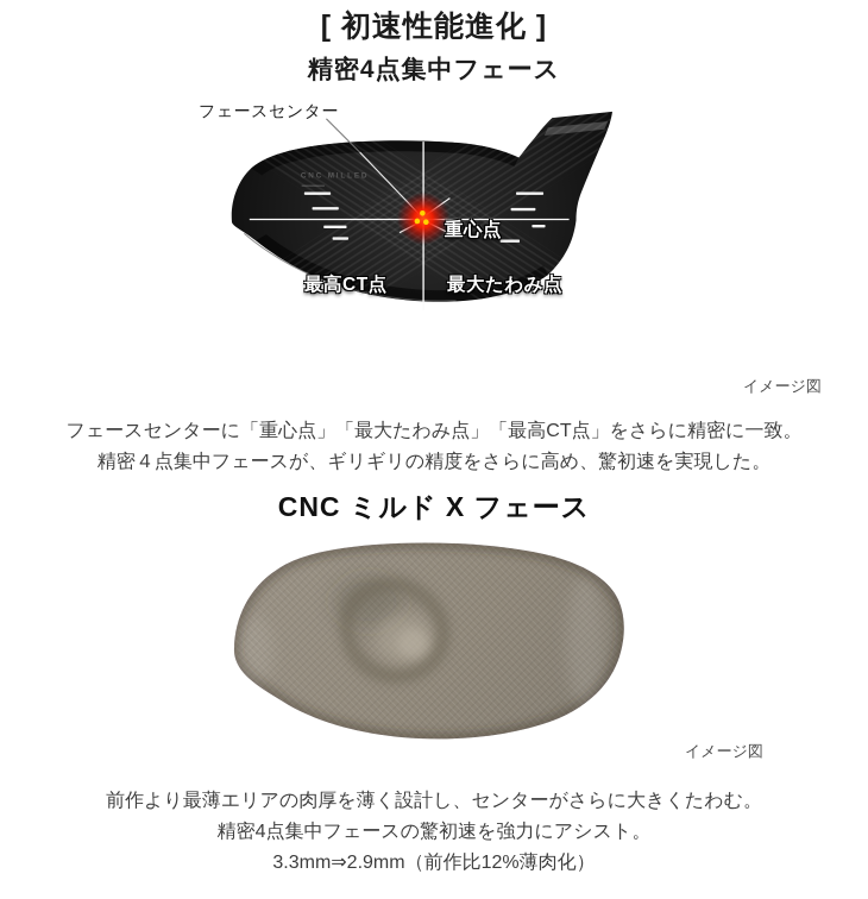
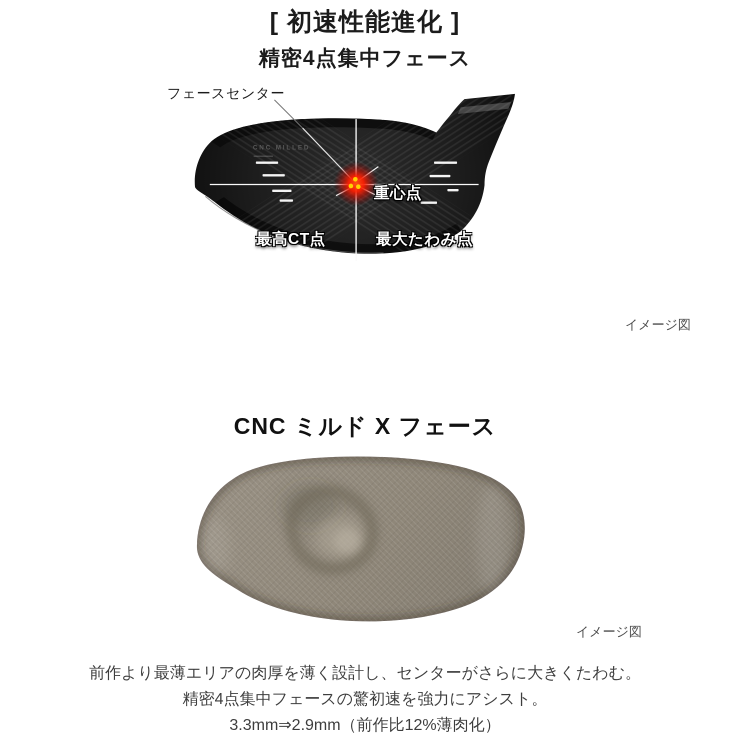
  [ 初速性能進化 ]
  精密4点集中フェース
  フェースセンター
  重心点
  最高CT点
  最大たわみ点
  イメージ図
- フェースセンターに「重心点」「最大たわみ点」「最高CT点」をさらに精密に一致。
- 精密４点集中フェースが、ギリギリの精度をさらに高め、驚初速を実現した。
  CNC ミルド X フェース
  イメージ図
  前作より最薄エリアの肉厚を薄く設計し、センターがさらに大きくたわむ。
  精密4点集中フェースの驚初速を強力にアシスト。
  3.3mm⇒2.9mm（前作比12%薄肉化）
